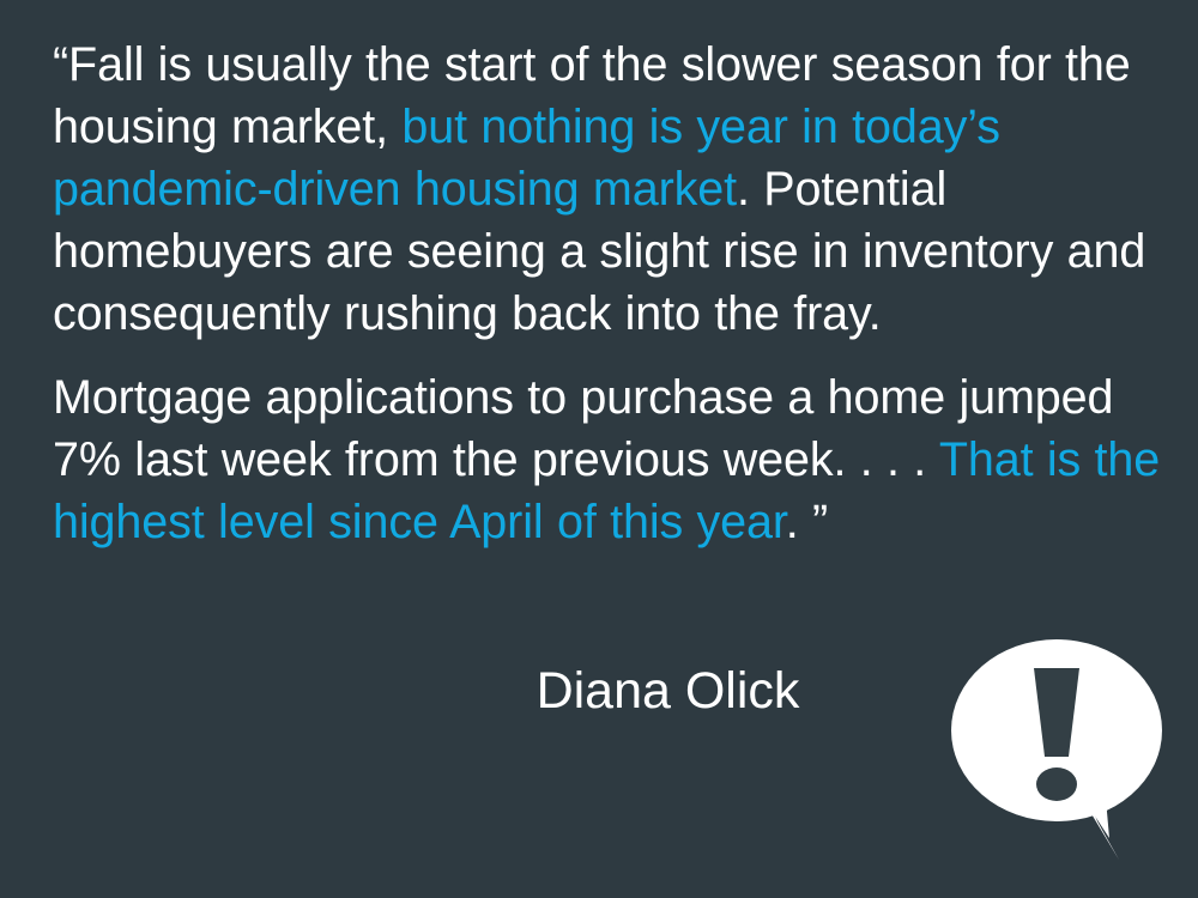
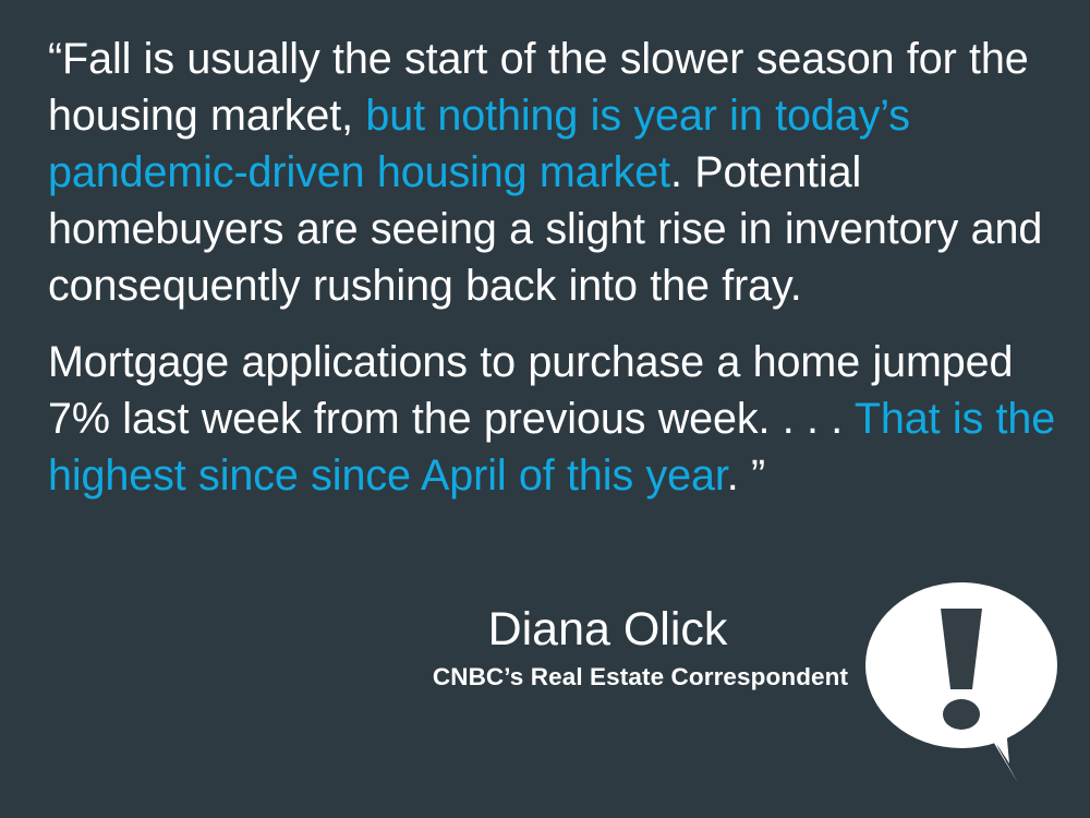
  “Fall is usually the start of the slower season for the housing market, but nothing is year in today’s pandemic-driven housing market. Potential homebuyers are seeing a slight rise in inventory and consequently rushing back into the fray.
- Mortgage applications to purchase a home jumped 7% last week from the previous week. . . . That is the highest level since April of this year. ”
+ Mortgage applications to purchase a home jumped 7% last week from the previous week. . . . That is the highest since since April of this year. ”
  Diana Olick
+ CNBC’s Real Estate Correspondent
